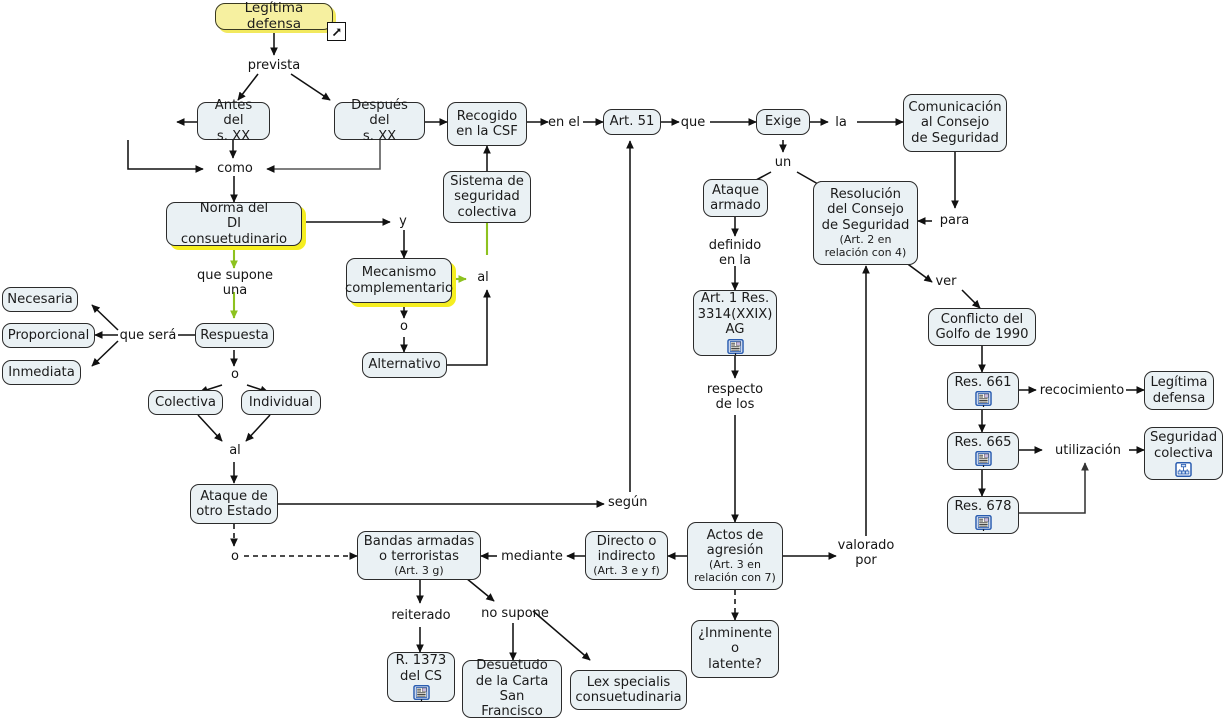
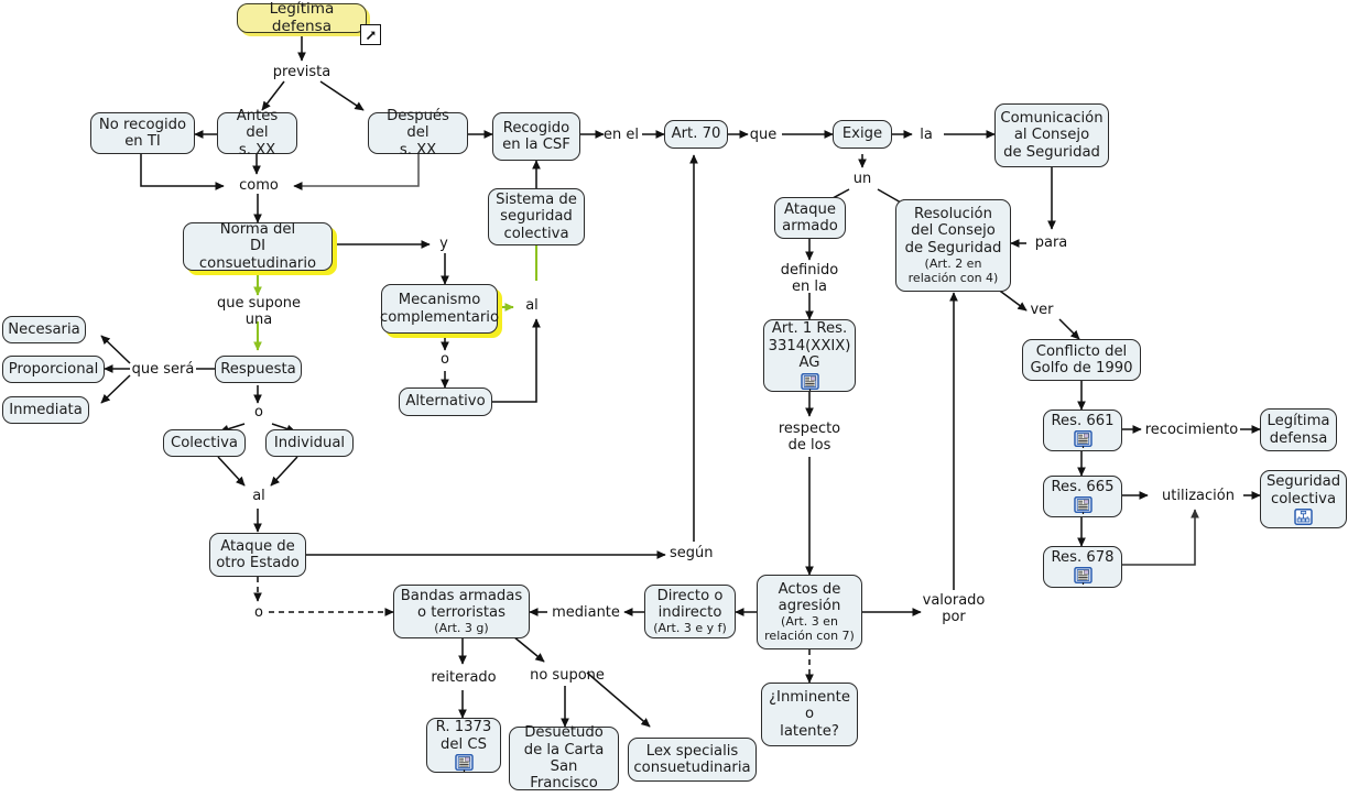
  Legítima defensa
+ No recogido
+ en TI
  Antes del
  s. XX
  Después del
  s. XX
  Recogido
  en la CSF
- Art. 51
+ Art. 70
  Exige
  Comunicación
  al Consejo
  de Seguridad
  Sistema de
  seguridad
  colectiva
  Norma del
  DI consuetudinario
  Mecanismo
  complementario
  Alternativo
  Ataque
  armado
  Resolución
  del Consejo
  de Seguridad
  (Art. 2 en
  relación con 4)
  Art. 1 Res.
  3314(XXIX)
  AG
  Conflicto del
  Golfo de 1990
  Res. 661
  Res. 665
  Res. 678
  Legítima
  defensa
  Seguridad
  colectiva
  Necesaria
  Proporcional
  Inmediata
  Respuesta
  Colectiva
  Individual
  Ataque de
  otro Estado
  Bandas armadas
  o terroristas
  (Art. 3 g)
  Directo o
  indirecto
  (Art. 3 e y f)
  Actos de
  agresión
  (Art. 3 en
  relación con 7)
  ¿Inminente
  o
  latente?
  R. 1373
  del CS
  Desuetudo
  de la Carta
  San Francisco
  Lex specialis
  consuetudinaria
  prevista
  como
  en el
  que
  la
  un
  para
  ver
  y
  al
  o
  que supone
  una
  que será
  o
  al
  según
  o
  definido
  en la
  respecto
  de los
  valorado
  por
  mediante
  reiterado
  no supone
  recocimiento
  utilización
